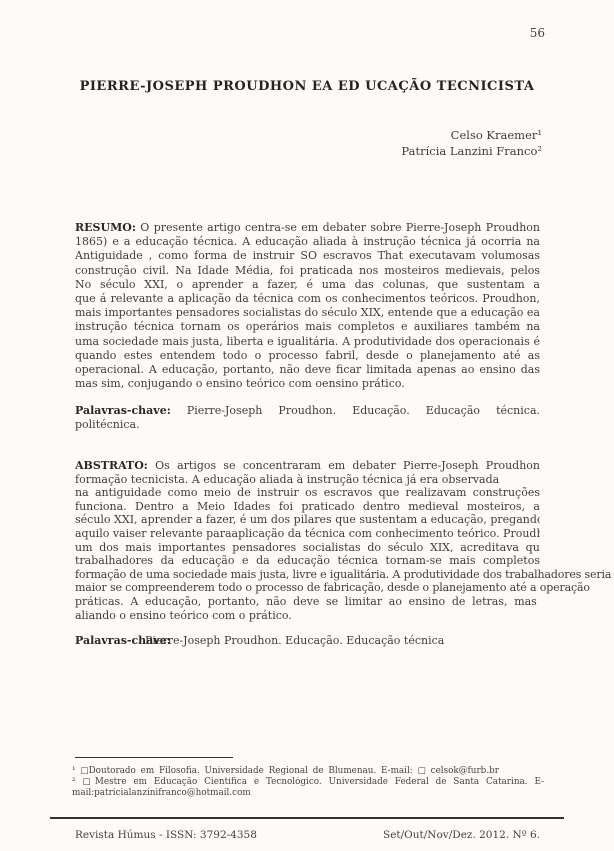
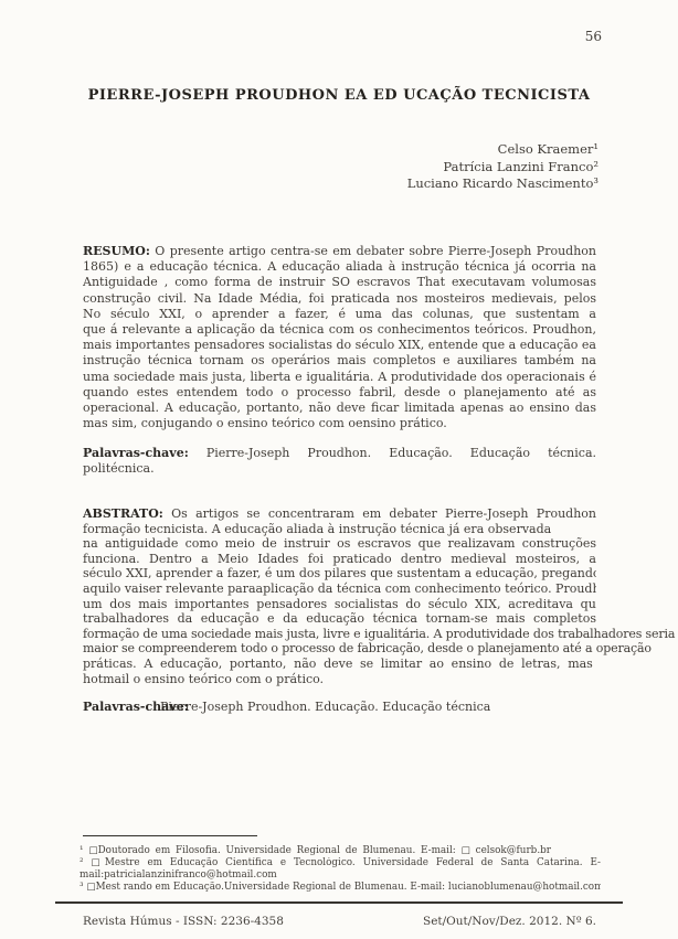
  56
  PIERRE-JOSEPH PROUDHON EA ED UCAÇÃO TECNICISTA
  Celso Kraemer¹
  Patrícia Lanzini Franco²
+ Luciano Ricardo Nascimento³
  RESUMO: O presente artigo centra-se em debater sobre Pierre-Joseph Proudhon
  1865) e a educação técnica. A educação aliada à instrução técnica já ocorria na
  Antiguidade , como forma de instruir SO escravos That executavam volumosas
  construção civil. Na Idade Média, foi praticada nos mosteiros medievais, pelos
  No século XXI, o aprender a fazer, é uma das colunas, que sustentam a
  que á relevante a aplicação da técnica com os conhecimentos teóricos. Proudhon,
  mais importantes pensadores socialistas do século XIX, entende que a educação ea
  instrução técnica tornam os operários mais completos e auxiliares também na
  uma sociedade mais justa, liberta e igualitária. A produtividade dos operacionais é
  quando estes entendem todo o processo fabril, desde o planejamento até as
  operacional. A educação, portanto, não deve ficar limitada apenas ao ensino das
  mas sim, conjugando o ensino teórico com oensino prático.
  Palavras-chave: Pierre-Joseph Proudhon. Educação. Educação técnica.
  politécnica.
  ABSTRATO: Os artigos se concentraram em debater Pierre-Joseph Proudhon
  formação tecnicista. A educação aliada à instrução técnica já era observada
  na antiguidade como meio de instruir os escravos que realizavam construções
  funciona. Dentro a Meio Idades foi praticado dentro medieval mosteiros, a
  século XXI, aprender a fazer, é um dos pilares que sustentam a educação, pregand
  aquilo vaiser relevante paraaplicação da técnica com conhecimento teórico. Proud
  um dos mais importantes pensadores socialistas do século XIX, acreditava qu
  trabalhadores da educação e da educação técnica tornam-se mais completos
  formação de uma sociedade mais justa, livre e igualitária. A produtividade dos trabalhadores seria
  maior se compreenderem todo o processo de fabricação, desde o planejamento até a operação
  práticas. A educação, portanto, não deve se limitar ao ensino de letras, mas
- aliando o ensino teórico com o prático.
+ hotmail o ensino teórico com o prático.
  Pierre-Joseph Proudhon. Educação. Educação técnica
  Palavras-chave:
  ¹ □Doutorado em Filosofia. Universidade Regional de Blumenau. E-mail: □ celsok@furb.br
  ² □Mestre em Educação Científica e Tecnológico. Universidade Federal de Santa Catarina. E-
  mail:patricialanzinifranco@hotmail.com
+ ³ □Mest rando em Educação.Universidade Regional de Blumenau. E-mail: lucianoblumenau@hotmail.com
- Revista Húmus - ISSN: 3792-4358
+ Revista Húmus - ISSN: 2236-4358
  Set/Out/Nov/Dez. 2012. Nº 6.
